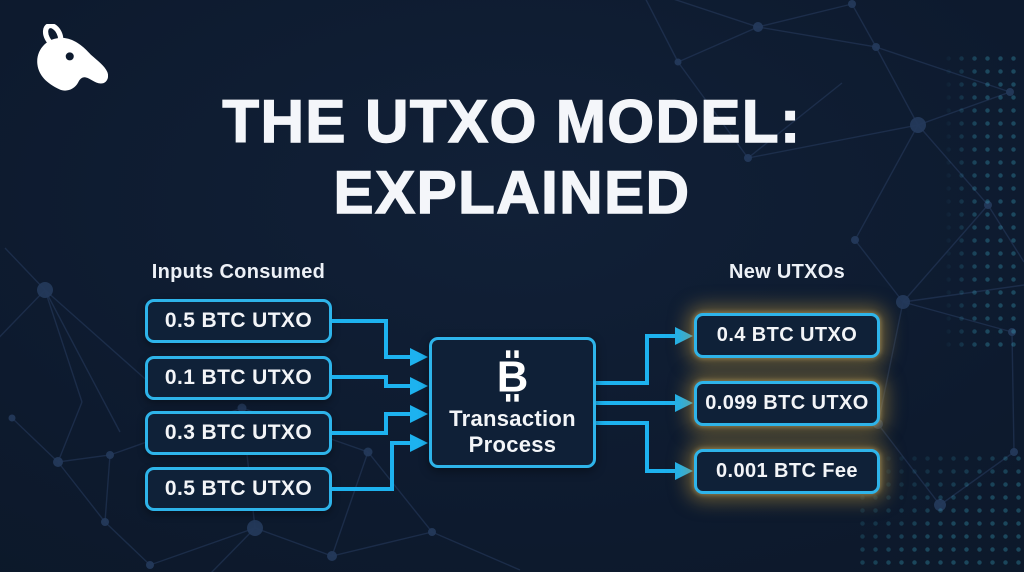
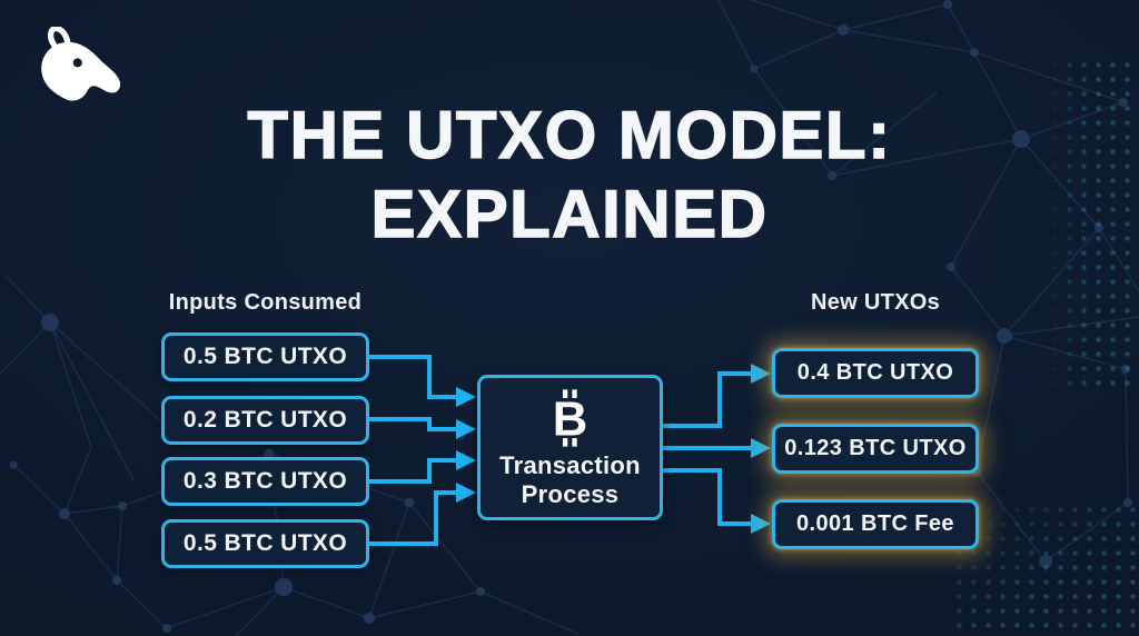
  THE UTXO MODEL:
  EXPLAINED
  Inputs Consumed
  New UTXOs
  0.5 BTC UTXO
- 0.1 BTC UTXO
+ 0.2 BTC UTXO
  0.3 BTC UTXO
  0.5 BTC UTXO
  B
  Transaction
  Process
  0.4 BTC UTXO
- 0.099 BTC UTXO
+ 0.123 BTC UTXO
  0.001 BTC Fee
